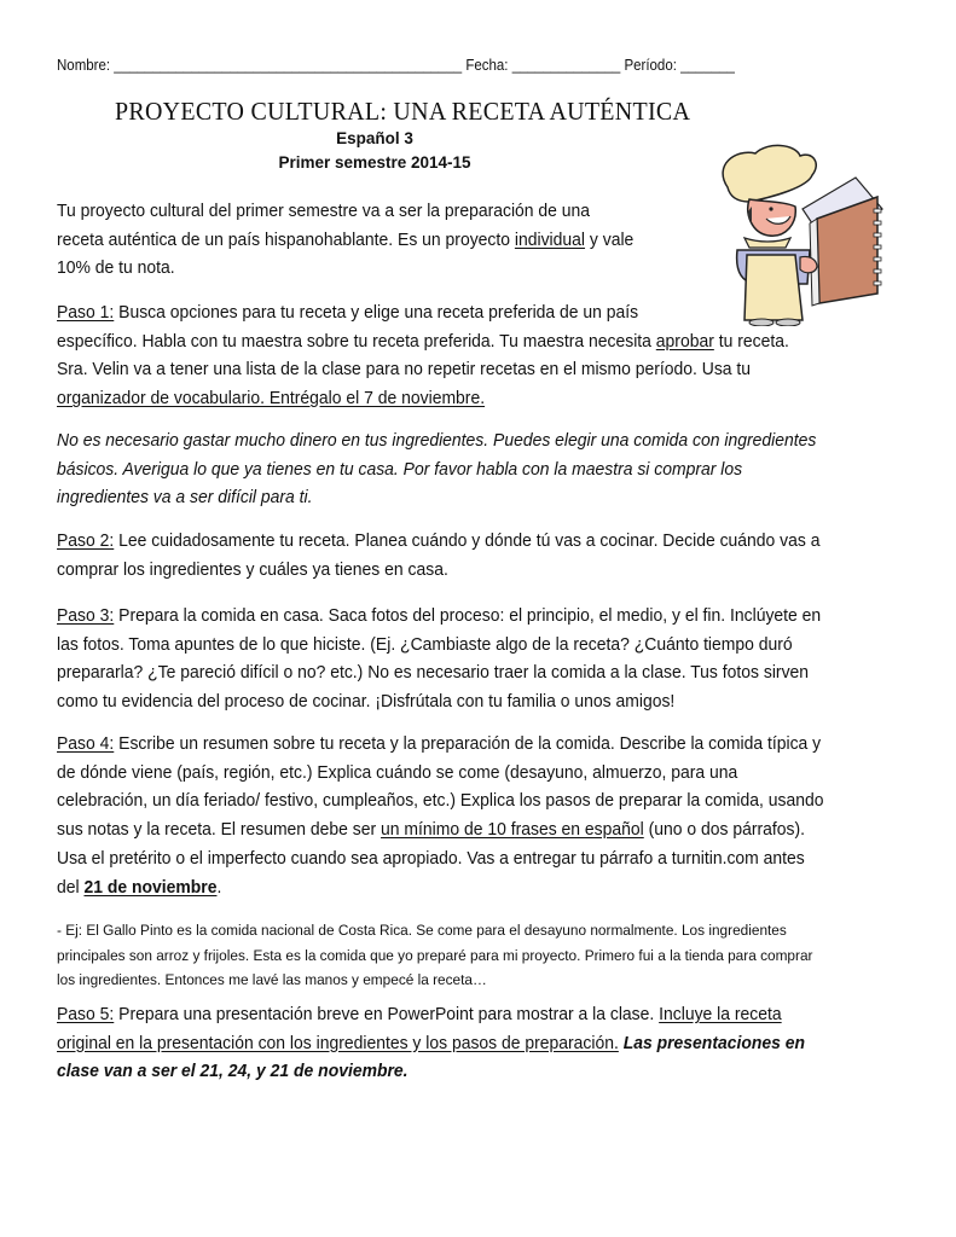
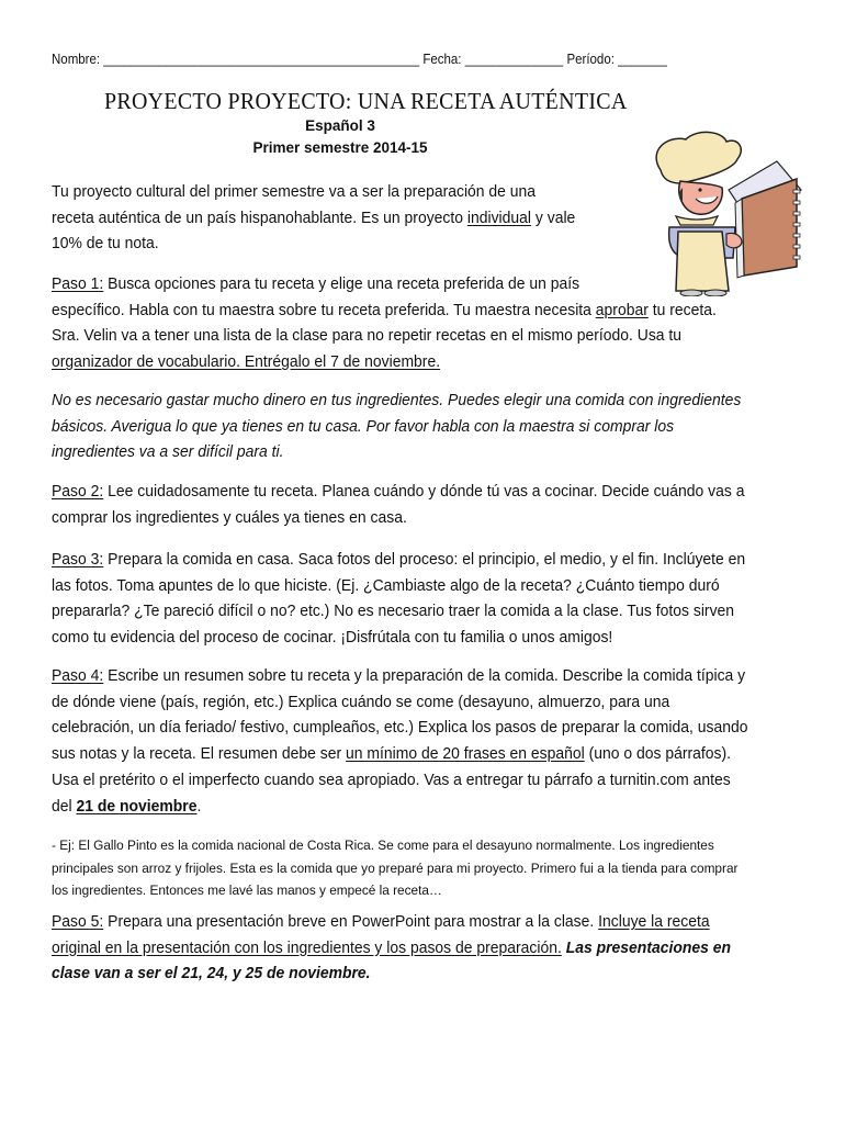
  Nombre: _____________________________________________ Fecha: ______________ Período: _______
- PROYECTO CULTURAL: UNA RECETA AUTÉNTICA
+ PROYECTO PROYECTO: UNA RECETA AUTÉNTICA
  Español 3
  Primer semestre 2014-15
  Tu proyecto cultural del primer semestre va a ser la preparación de una
  receta auténtica de un país hispanohablante. Es un proyecto individual y vale
  10% de tu nota.
  Paso 1: Busca opciones para tu receta y elige una receta preferida de un país
  específico. Habla con tu maestra sobre tu receta preferida. Tu maestra necesita aprobar tu receta.
  Sra. Velin va a tener una lista de la clase para no repetir recetas en el mismo período. Usa tu
  organizador de vocabulario. Entrégalo el 7 de noviembre.
  No es necesario gastar mucho dinero en tus ingredientes. Puedes elegir una comida con ingredientes
  básicos. Averigua lo que ya tienes en tu casa. Por favor habla con la maestra si comprar los
  ingredientes va a ser difícil para ti.
  Paso 2: Lee cuidadosamente tu receta. Planea cuándo y dónde tú vas a cocinar. Decide cuándo vas a
  comprar los ingredientes y cuáles ya tienes en casa.
  Paso 3: Prepara la comida en casa. Saca fotos del proceso: el principio, el medio, y el fin. Inclúyete en
  las fotos. Toma apuntes de lo que hiciste. (Ej. ¿Cambiaste algo de la receta? ¿Cuánto tiempo duró
  prepararla? ¿Te pareció difícil o no? etc.) No es necesario traer la comida a la clase. Tus fotos sirven
  como tu evidencia del proceso de cocinar. ¡Disfrútala con tu familia o unos amigos!
  Paso 4: Escribe un resumen sobre tu receta y la preparación de la comida. Describe la comida típica y
  de dónde viene (país, región, etc.) Explica cuándo se come (desayuno, almuerzo, para una
  celebración, un día feriado/ festivo, cumpleaños, etc.) Explica los pasos de preparar la comida, usando
- sus notas y la receta. El resumen debe ser un mínimo de 10 frases en español (uno o dos párrafos).
+ sus notas y la receta. El resumen debe ser un mínimo de 20 frases en español (uno o dos párrafos).
  Usa el pretérito o el imperfecto cuando sea apropiado. Vas a entregar tu párrafo a turnitin.com antes
  del 21 de noviembre.
  - Ej: El Gallo Pinto es la comida nacional de Costa Rica. Se come para el desayuno normalmente. Los ingredientes
  principales son arroz y frijoles. Esta es la comida que yo preparé para mi proyecto. Primero fui a la tienda para comprar
  los ingredientes. Entonces me lavé las manos y empecé la receta…
  Paso 5: Prepara una presentación breve en PowerPoint para mostrar a la clase. Incluye la receta
  original en la presentación con los ingredientes y los pasos de preparación. Las presentaciones en
- clase van a ser el 21, 24, y 21 de noviembre.
+ clase van a ser el 21, 24, y 25 de noviembre.
